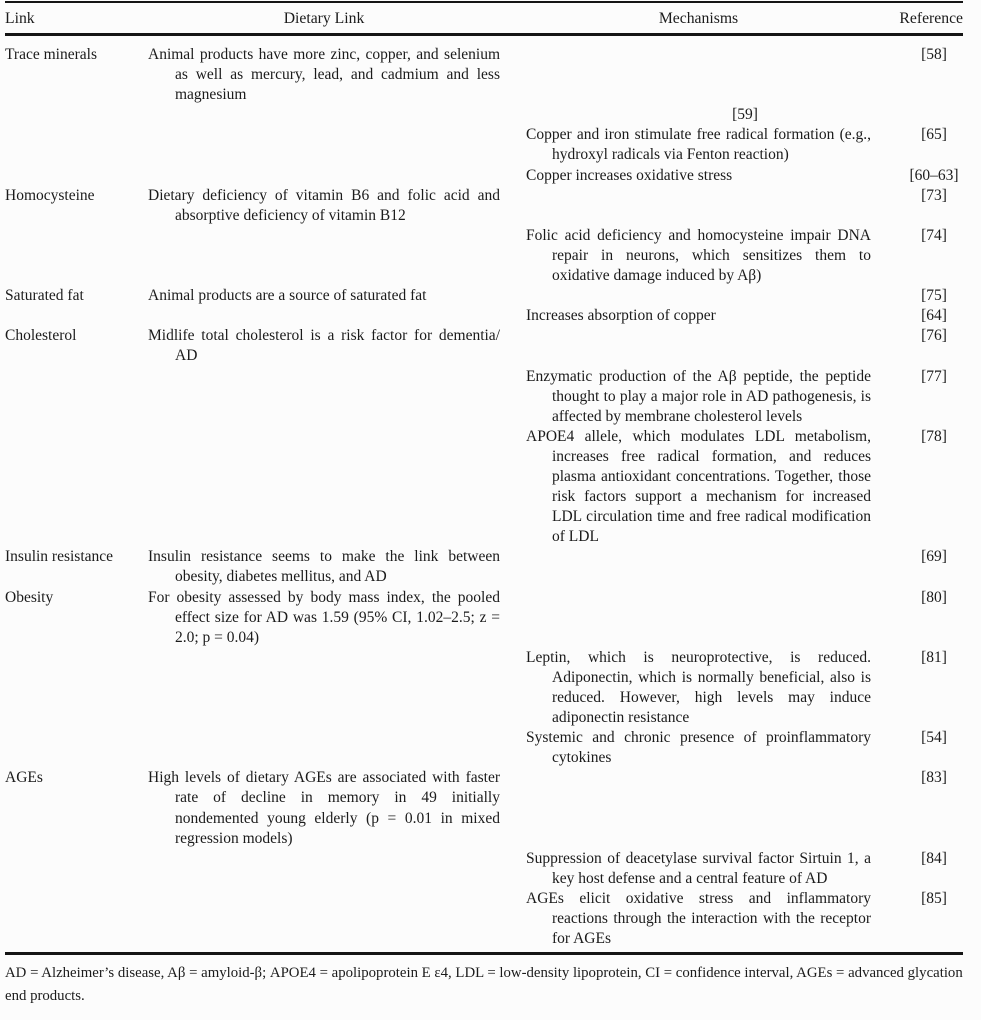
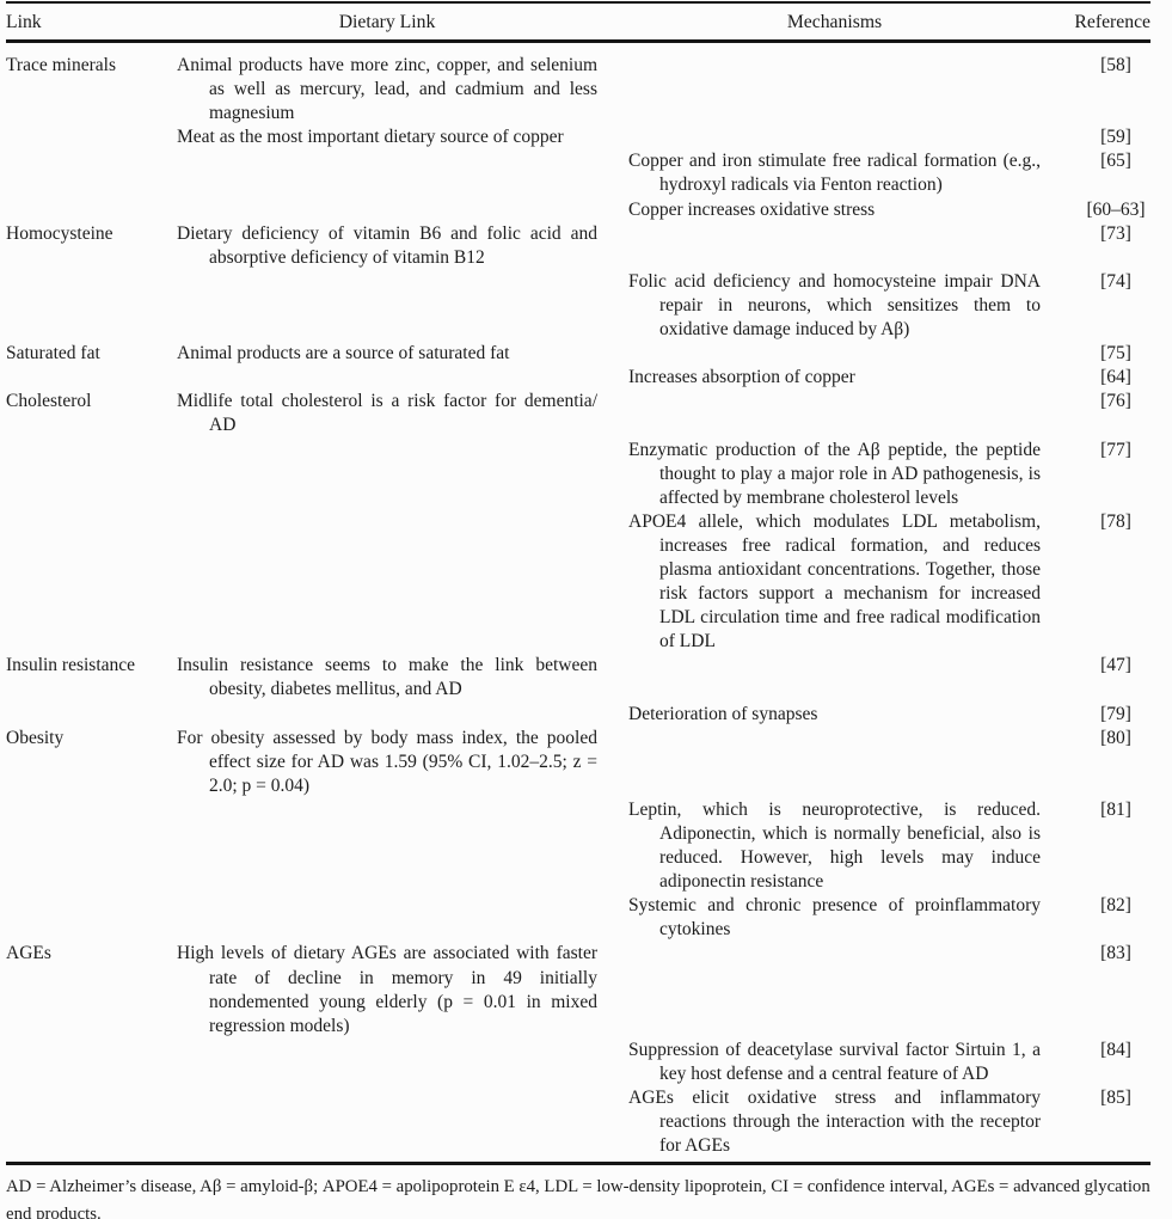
  Link
  Dietary Link
  Mechanisms
  Reference
  Trace minerals
  Animal products have more zinc, copper, and selenium as well as mercury, lead, and cadmium and less magnesium
  [58]
+ Meat as the most important dietary source of copper
  [59]
  Copper and iron stimulate free radical formation (e.g., hydroxyl radicals via Fenton reaction)
  [65]
  Copper increases oxidative stress
  [60–63]
  Homocysteine
  Dietary deficiency of vitamin B6 and folic acid and absorptive deficiency of vitamin B12
  [73]
  Folic acid deficiency and homocysteine impair DNA repair in neurons, which sensitizes them to oxidative damage induced by Aβ)
  [74]
  Saturated fat
  Animal products are a source of saturated fat
  [75]
  Increases absorption of copper
  [64]
  Cholesterol
  Midlife total cholesterol is a risk factor for dementia/ AD
  [76]
  Enzymatic production of the Aβ peptide, the peptide thought to play a major role in AD pathogenesis, is affected by membrane cholesterol levels
  [77]
  APOE4 allele, which modulates LDL metabolism, increases free radical formation, and reduces plasma antioxidant concentrations. Together, those risk factors support a mechanism for increased LDL circulation time and free radical modification of LDL
  [78]
  Insulin resistance
  Insulin resistance seems to make the link between obesity, diabetes mellitus, and AD
- [69]
+ [47]
+ Deterioration of synapses
+ [79]
  Obesity
  For obesity assessed by body mass index, the pooled effect size for AD was 1.59 (95% CI, 1.02–2.5; z = 2.0; p = 0.04)
  [80]
  Leptin, which is neuroprotective, is reduced. Adiponectin, which is normally beneficial, also is reduced. However, high levels may induce adiponectin resistance
  [81]
  Systemic and chronic presence of proinflammatory cytokines
- [54]
+ [82]
  AGEs
  High levels of dietary AGEs are associated with faster rate of decline in memory in 49 initially nondemented young elderly (p = 0.01 in mixed regression models)
  [83]
  Suppression of deacetylase survival factor Sirtuin 1, a key host defense and a central feature of AD
  [84]
  AGEs elicit oxidative stress and inflammatory reactions through the interaction with the receptor for AGEs
  [85]
  AD = Alzheimer’s disease, Aβ = amyloid-β; APOE4 = apolipoprotein E ε4, LDL = low-density lipoprotein, CI = confidence interval, AGEs = advanced glycation end products.
